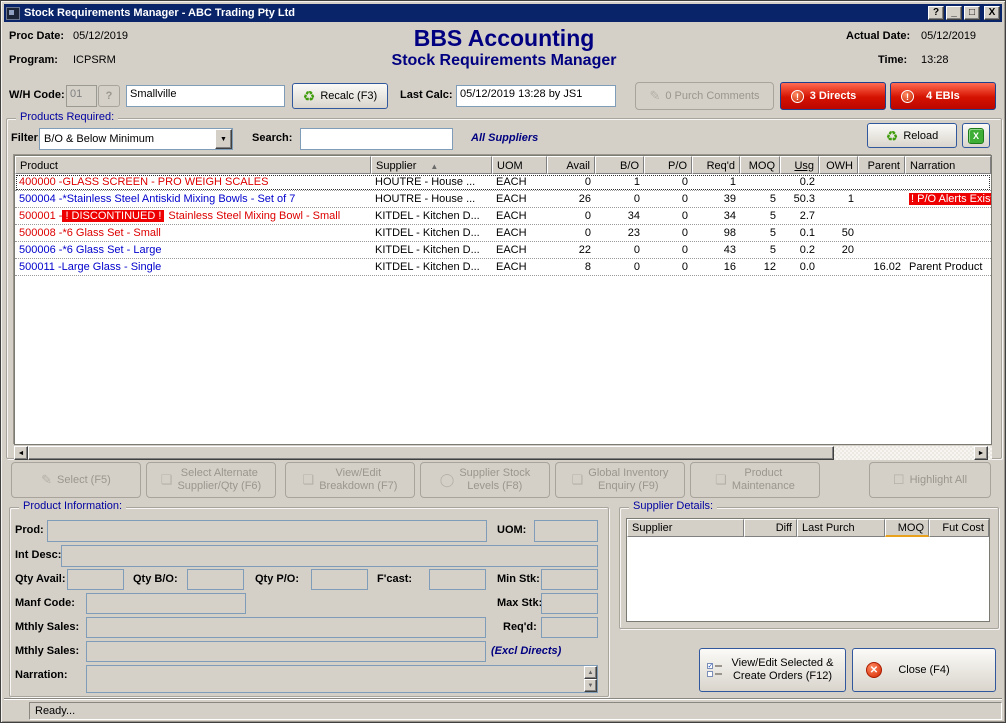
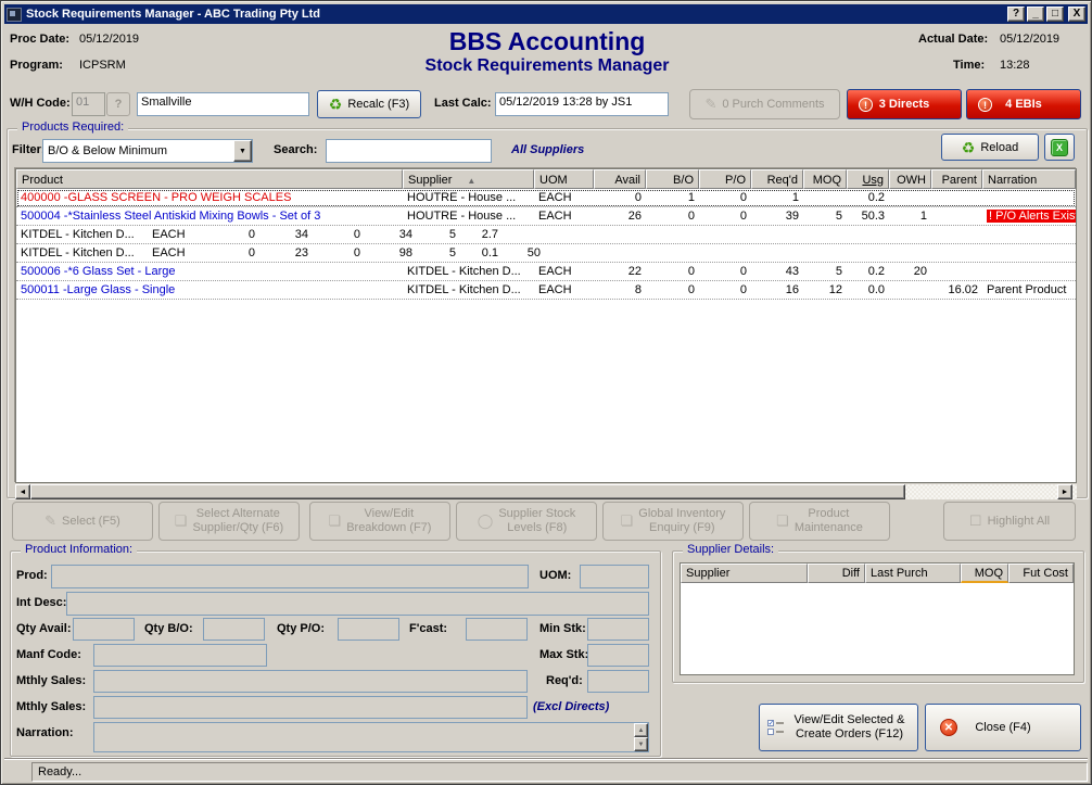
  Stock Requirements Manager - ABC Trading Pty Ltd
  ?
  _
  □
  X
  Proc Date:
  05/12/2019
  Program:
  ICPSRM
  BBS Accounting
  Stock Requirements Manager
  Actual Date:
  05/12/2019
  Time:
  13:28
  W/H Code:
  01
  ?
  Smallville
  ♻
  Recalc (F3)
  Last Calc:
  05/12/2019 13:28 by JS1
  ✎
  0 Purch Comments
  !
  3 Directs
  !
  4 EBIs
  Products Required:
  Filter
  B/O & Below Minimum
  Search:
  All Suppliers
  ♻
  Reload
  X
  Product
  Supplier
  ▲
  UOM
  Avail
  B/O
  P/O
  Req'd
  MOQ
  Usg
  OWH
  Parent
  Narration
  400000 -
  GLASS SCREEN - PRO WEIGH SCALES
  HOUTRE - House ...
  EACH
  0
  1
  0
  1
  0.2
  500004 -
- *Stainless Steel Antiskid Mixing Bowls - Set of 7
+ *Stainless Steel Antiskid Mixing Bowls - Set of 3
  HOUTRE - House ...
  EACH
  26
  0
  0
  39
  5
  50.3
  1
  ! P/O Alerts Exis
- 500001 -
- ! DISCONTINUED !
- Stainless Steel Mixing Bowl - Small
  KITDEL - Kitchen D...
  EACH
  0
  34
  0
  34
  5
  2.7
- 500008 -
- *6 Glass Set - Small
  KITDEL - Kitchen D...
  EACH
  0
  23
  0
  98
  5
  0.1
  50
  500006 -
  *6 Glass Set - Large
  KITDEL - Kitchen D...
  EACH
  22
  0
  0
  43
  5
  0.2
  20
  500011 -
  Large Glass - Single
  KITDEL - Kitchen D...
  EACH
  8
  0
  0
  16
  12
  0.0
  16.02
  Parent Product
  ✎
  Select (F5)
  ❏
  Select Alternate
  Supplier/Qty (F6)
  ❏
  View/Edit
  Breakdown (F7)
  ◯
  Supplier Stock
  Levels (F8)
  ❏
  Global Inventory
  Enquiry (F9)
  ❏
  Product
  Maintenance
  ☐
  Highlight All
  Product Information:
  Prod:
  UOM:
  Int Desc:
  Qty Avail:
  Qty B/O:
  Qty P/O:
  F'cast:
  Min Stk:
  Manf Code:
  Max Stk
  Mthly Sales:
  Req'd:
  Mthly Sales:
  (Excl Directs)
  Narration:
  Supplier Details:
  Supplier
  Diff
  Last Purch
  MOQ
  Fut Cost
  View/Edit Selected & Create Orders (F12)
  ✕
  Close (F4)
  Ready...
